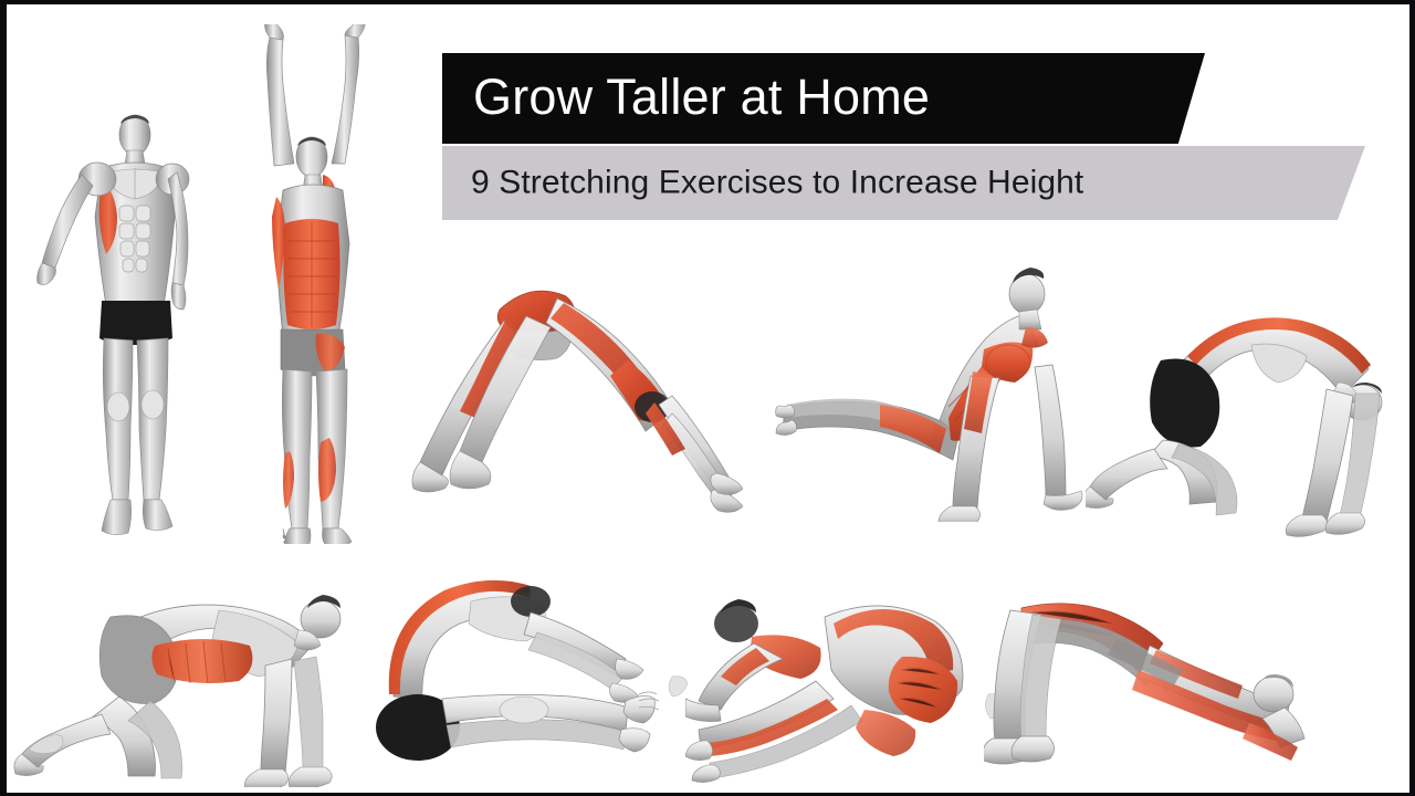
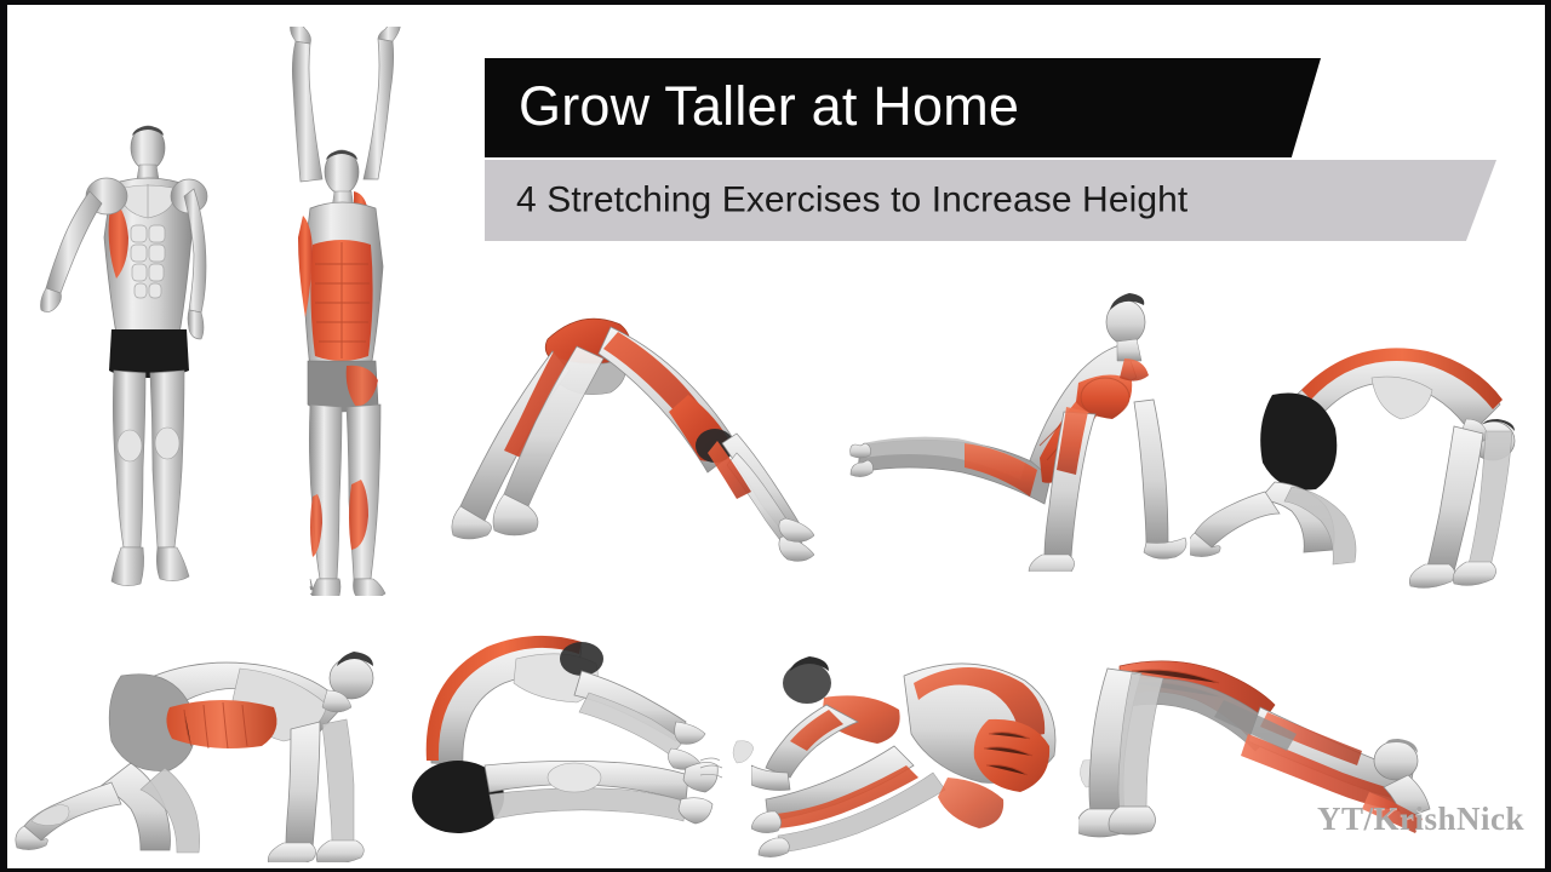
  Grow Taller at Home
- 9 Stretching Exercises to Increase Height
+ 4 Stretching Exercises to Increase Height
+ YT/KrishNick
